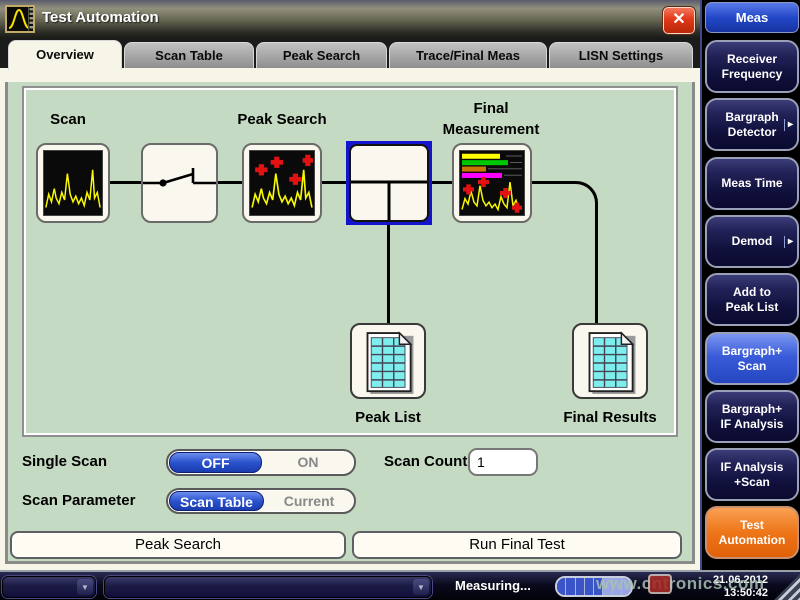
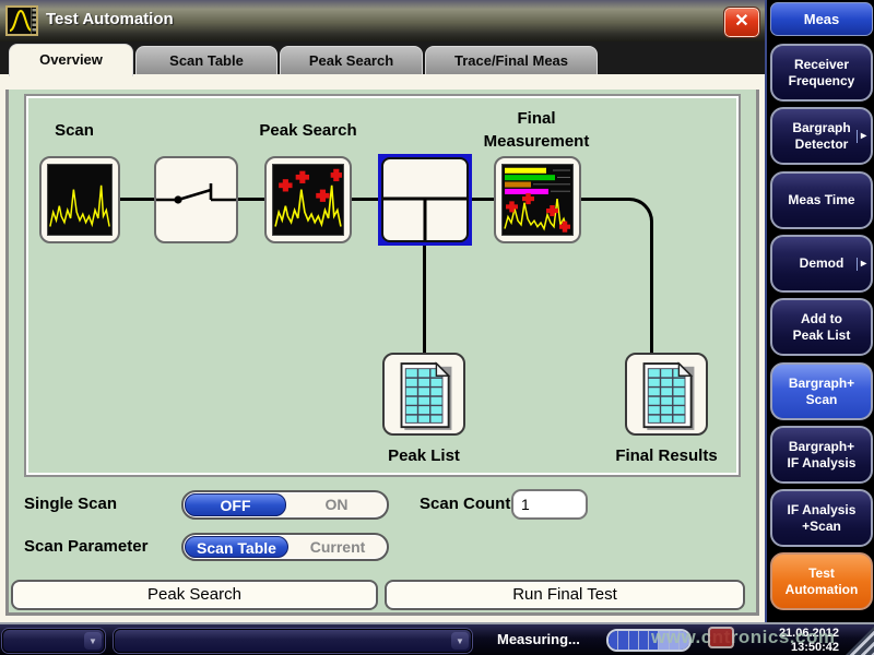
  Test Automation
  ✕
  Overview
  Scan Table
  Peak Search
  Trace/Final Meas
- LISN Settings
  Scan
  Peak Search
  Final
  Measurement
  Peak List
  Final Results
  Single Scan
  OFF
  ON
  Scan Count
  1
  Scan Parameter
  Scan Table
  Current
  Peak Search
  Run Final Test
  Meas
  Receiver
  Frequency
  Bargraph
  Detector
  ▸
  Meas Time
  Demod
  ▸
  Add to
  Peak List
  Bargraph+
  Scan
  Bargraph+
  IF Analysis
  IF Analysis
  +Scan
  Test
  Automation
  ▼
  ▼
  Measuring...
  21.06.2012
  13:50:42
  www.cntronics.com
